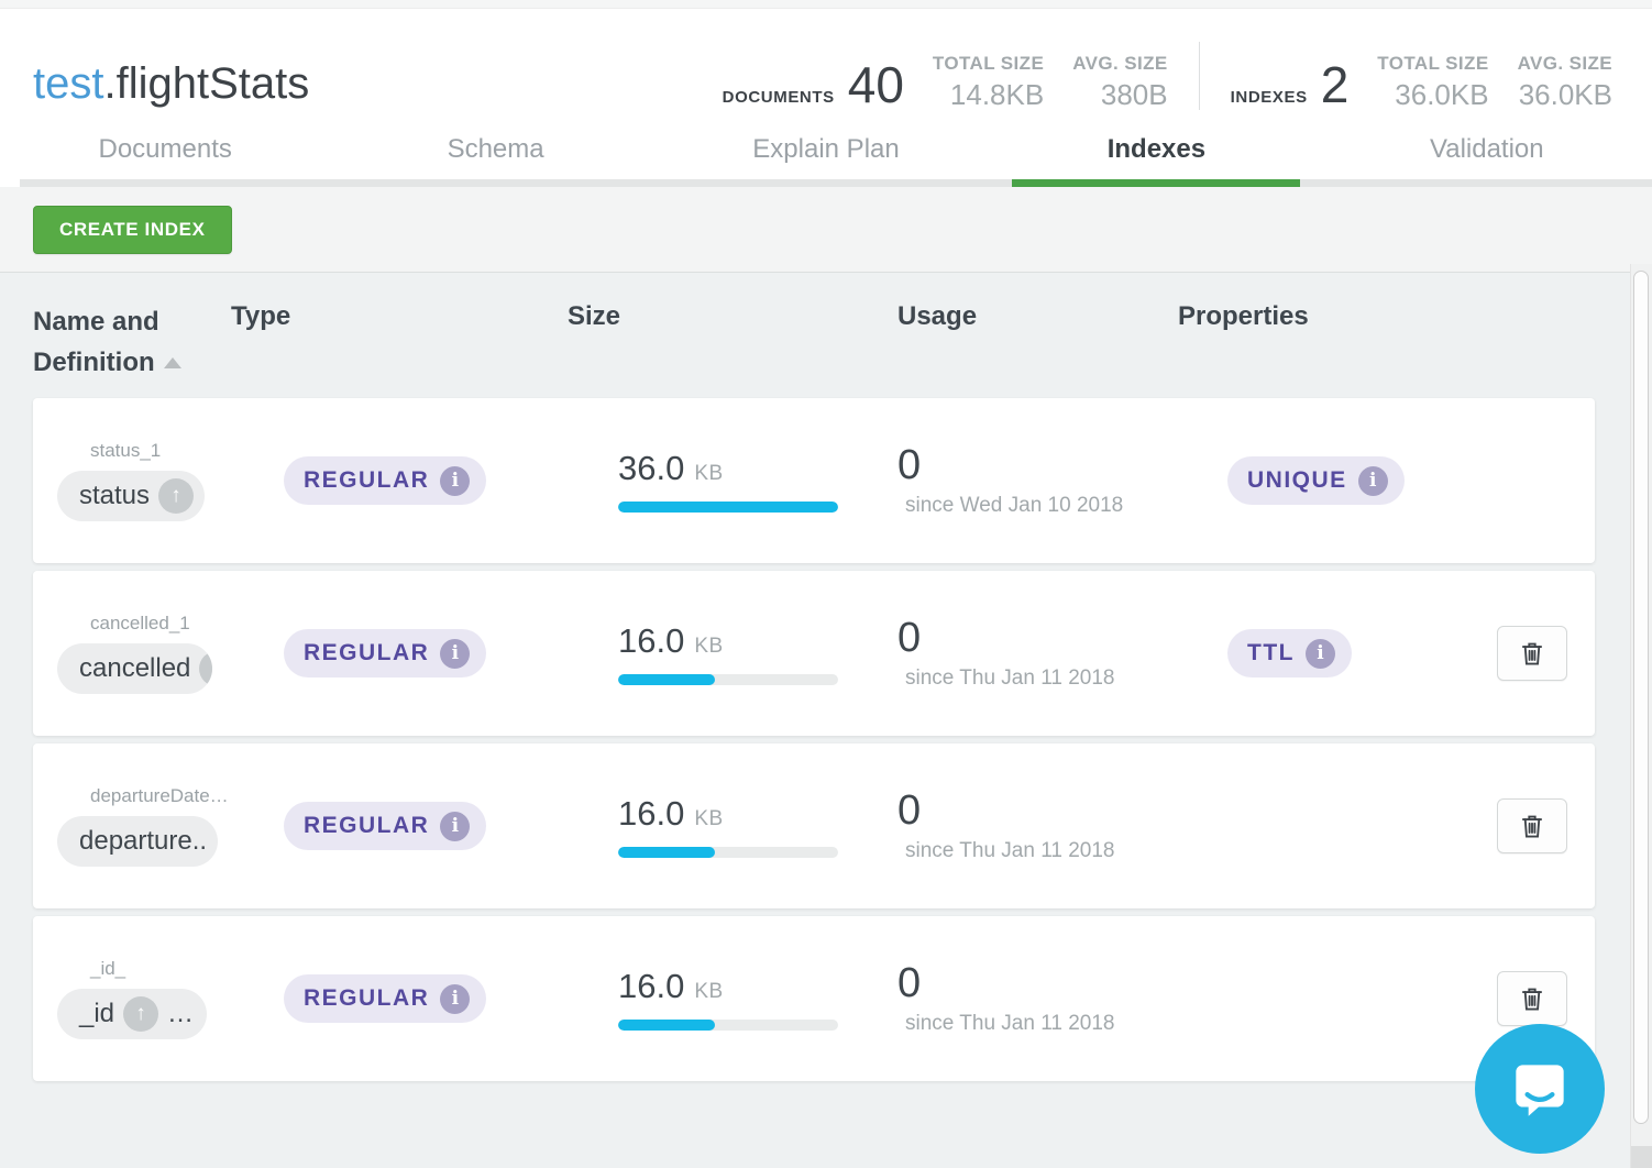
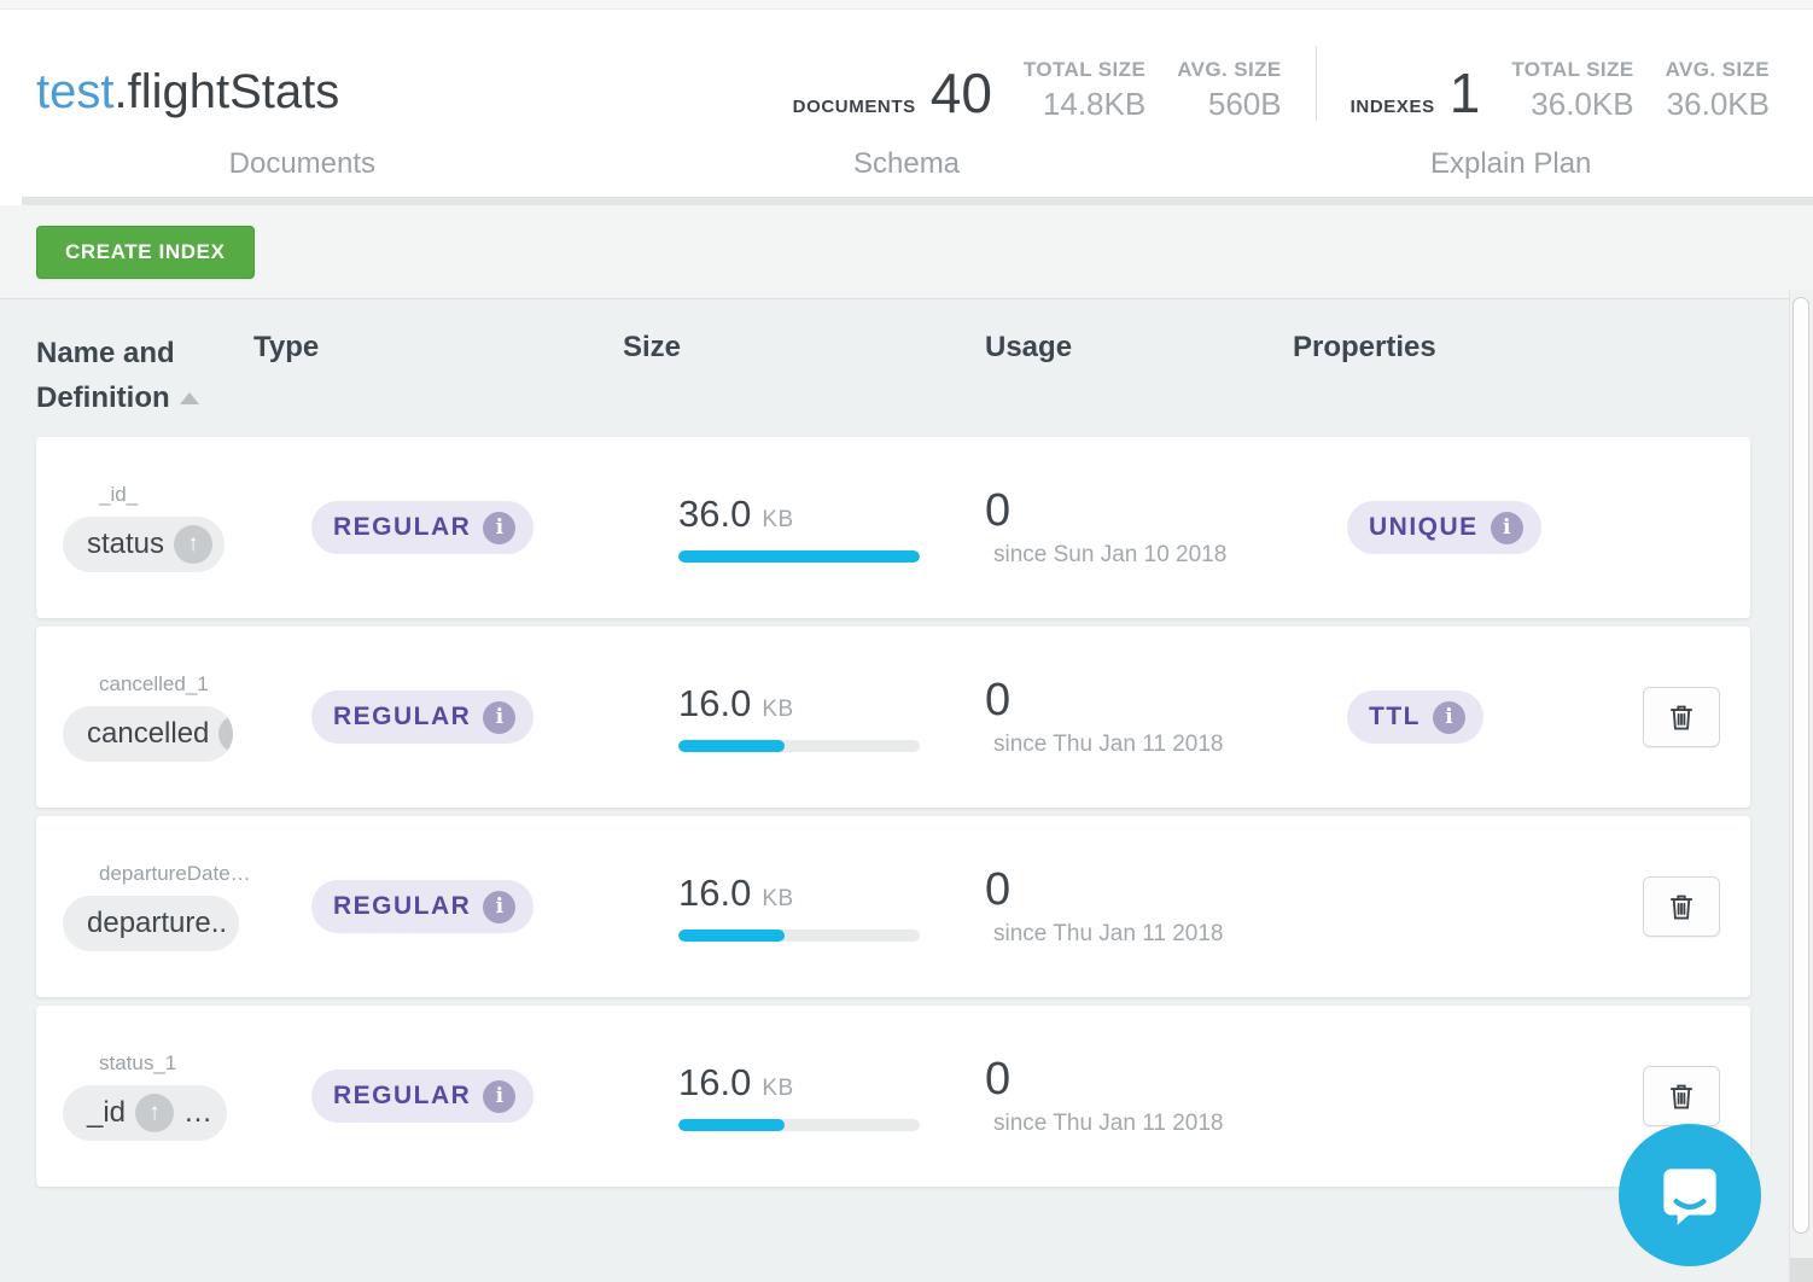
  test.flightStats
  DOCUMENTS
  40
  TOTAL SIZE
  14.8KB
  AVG. SIZE
- 380B
+ 560B
  INDEXES
- 2
+ 1
  TOTAL SIZE
  36.0KB
  AVG. SIZE
  36.0KB
  Documents
  Schema
  Explain Plan
- Indexes
- Validation
  CREATE INDEX
  Name and Definition
  Type
  Size
  Usage
  Properties
- status_1
+ _id_
  status
  ↑
  REGULAR
  i
  36.0
  KB
  0
- since Wed Jan 10 2018
+ since Sun Jan 10 2018
  UNIQUE
  i
  cancelled_1
  cancelled
  REGULAR
  i
  16.0
  KB
  0
  since Thu Jan 11 2018
  TTL
  i
  departureDate…
  departure..
  REGULAR
  i
  16.0
  KB
  0
  since Thu Jan 11 2018
- _id_
+ status_1
  _id
  ↑
  …
  REGULAR
  i
  16.0
  KB
  0
  since Thu Jan 11 2018
